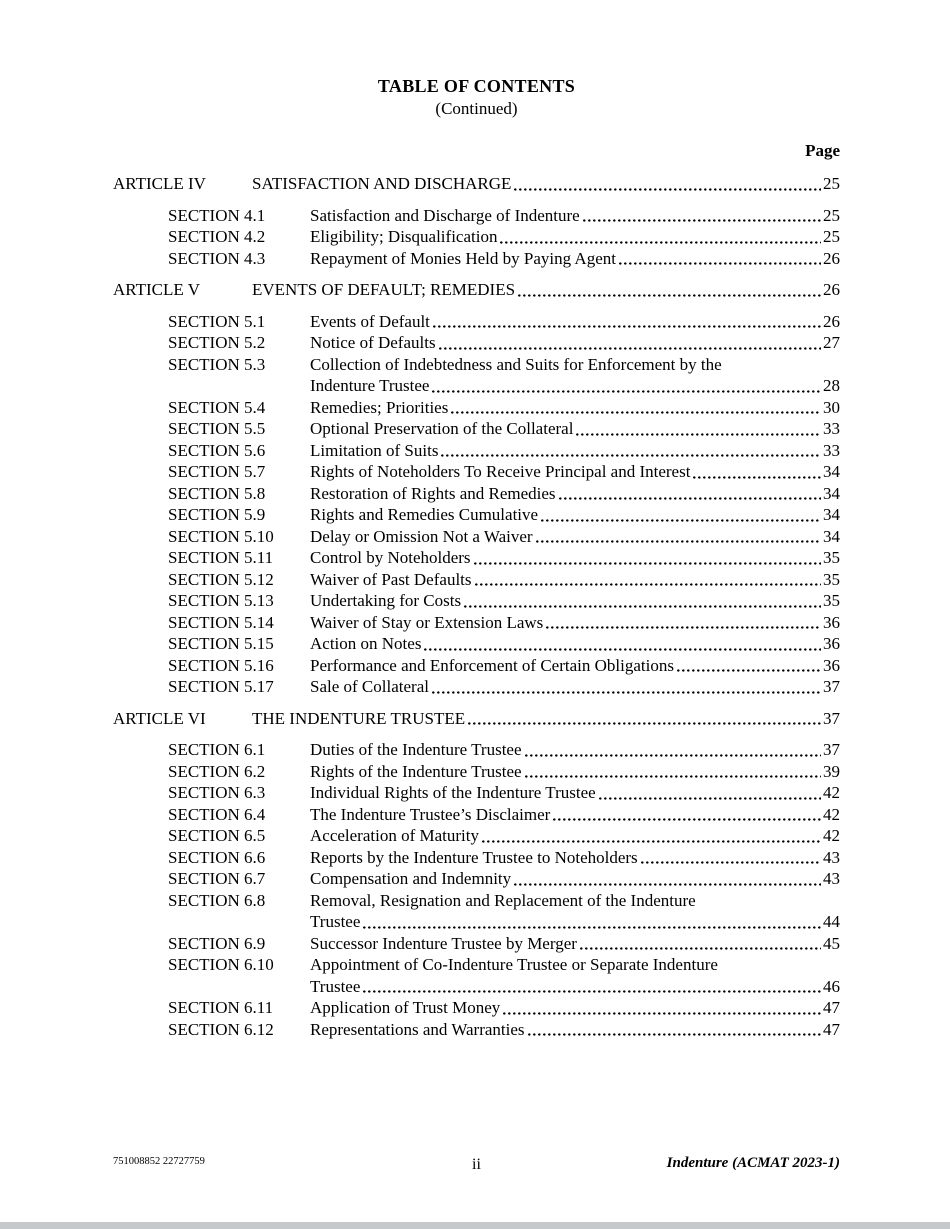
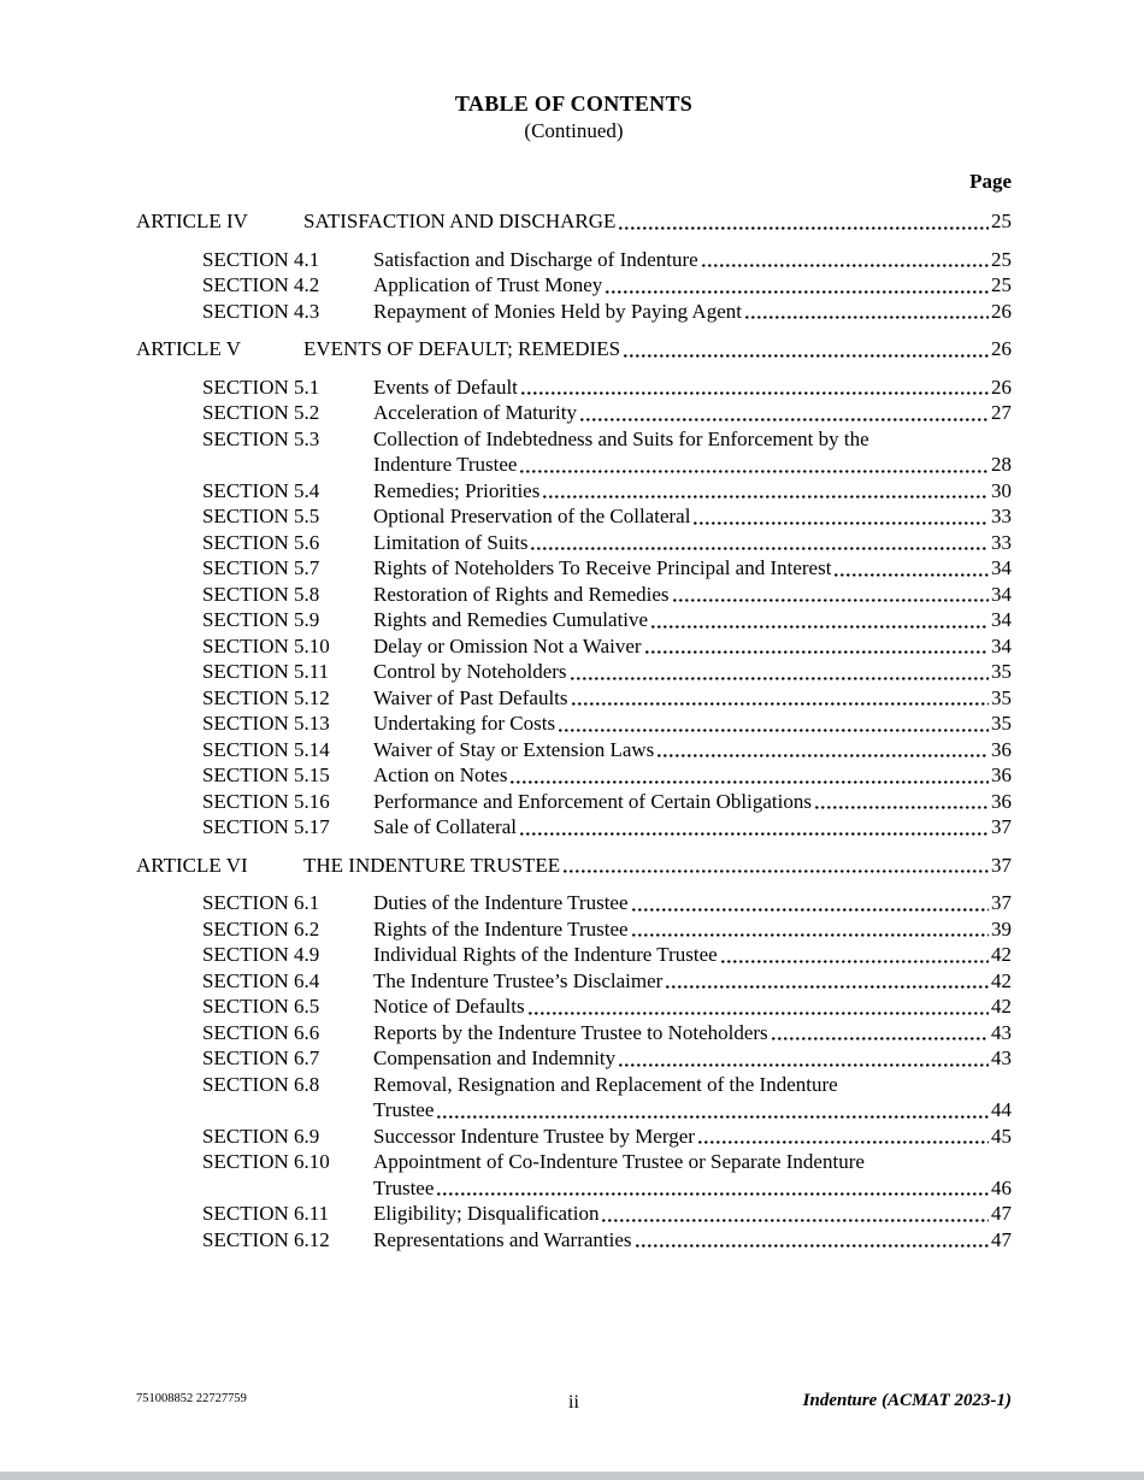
  TABLE OF CONTENTS
  (Continued)
  Page
  ARTICLE IV
  SATISFACTION AND DISCHARGE
  25
  SECTION 4.1
  Satisfaction and Discharge of Indenture
  25
  SECTION 4.2
- Eligibility; Disqualification
+ Application of Trust Money
  25
  SECTION 4.3
  Repayment of Monies Held by Paying Agent
  26
  ARTICLE V
  EVENTS OF DEFAULT; REMEDIES
  26
  SECTION 5.1
  Events of Default
  26
  SECTION 5.2
- Notice of Defaults
+ Acceleration of Maturity
  27
  SECTION 5.3
  Collection of Indebtedness and Suits for Enforcement by the
  Indenture Trustee
  28
  SECTION 5.4
  Remedies; Priorities
  30
  SECTION 5.5
  Optional Preservation of the Collateral
  33
  SECTION 5.6
  Limitation of Suits
  33
  SECTION 5.7
  Rights of Noteholders To Receive Principal and Interest
  34
  SECTION 5.8
  Restoration of Rights and Remedies
  34
  SECTION 5.9
  Rights and Remedies Cumulative
  34
  SECTION 5.10
  Delay or Omission Not a Waiver
  34
  SECTION 5.11
  Control by Noteholders
  35
  SECTION 5.12
  Waiver of Past Defaults
  35
  SECTION 5.13
  Undertaking for Costs
  35
  SECTION 5.14
  Waiver of Stay or Extension Laws
  36
  SECTION 5.15
  Action on Notes
  36
  SECTION 5.16
  Performance and Enforcement of Certain Obligations
  36
  SECTION 5.17
  Sale of Collateral
  37
  ARTICLE VI
  THE INDENTURE TRUSTEE
  37
  SECTION 6.1
  Duties of the Indenture Trustee
  37
  SECTION 6.2
  Rights of the Indenture Trustee
  39
- SECTION 6.3
+ SECTION 4.9
  Individual Rights of the Indenture Trustee
  42
  SECTION 6.4
  The Indenture Trustee’s Disclaimer
  42
  SECTION 6.5
- Acceleration of Maturity
+ Notice of Defaults
  42
  SECTION 6.6
  Reports by the Indenture Trustee to Noteholders
  43
  SECTION 6.7
  Compensation and Indemnity
  43
  SECTION 6.8
  Removal, Resignation and Replacement of the Indenture
  Trustee
  44
  SECTION 6.9
  Successor Indenture Trustee by Merger
  45
  SECTION 6.10
  Appointment of Co-Indenture Trustee or Separate Indenture
  Trustee
  46
  SECTION 6.11
- Application of Trust Money
+ Eligibility; Disqualification
  47
  SECTION 6.12
  Representations and Warranties
  47
  751008852 22727759
  ii
  Indenture (ACMAT 2023-1)
